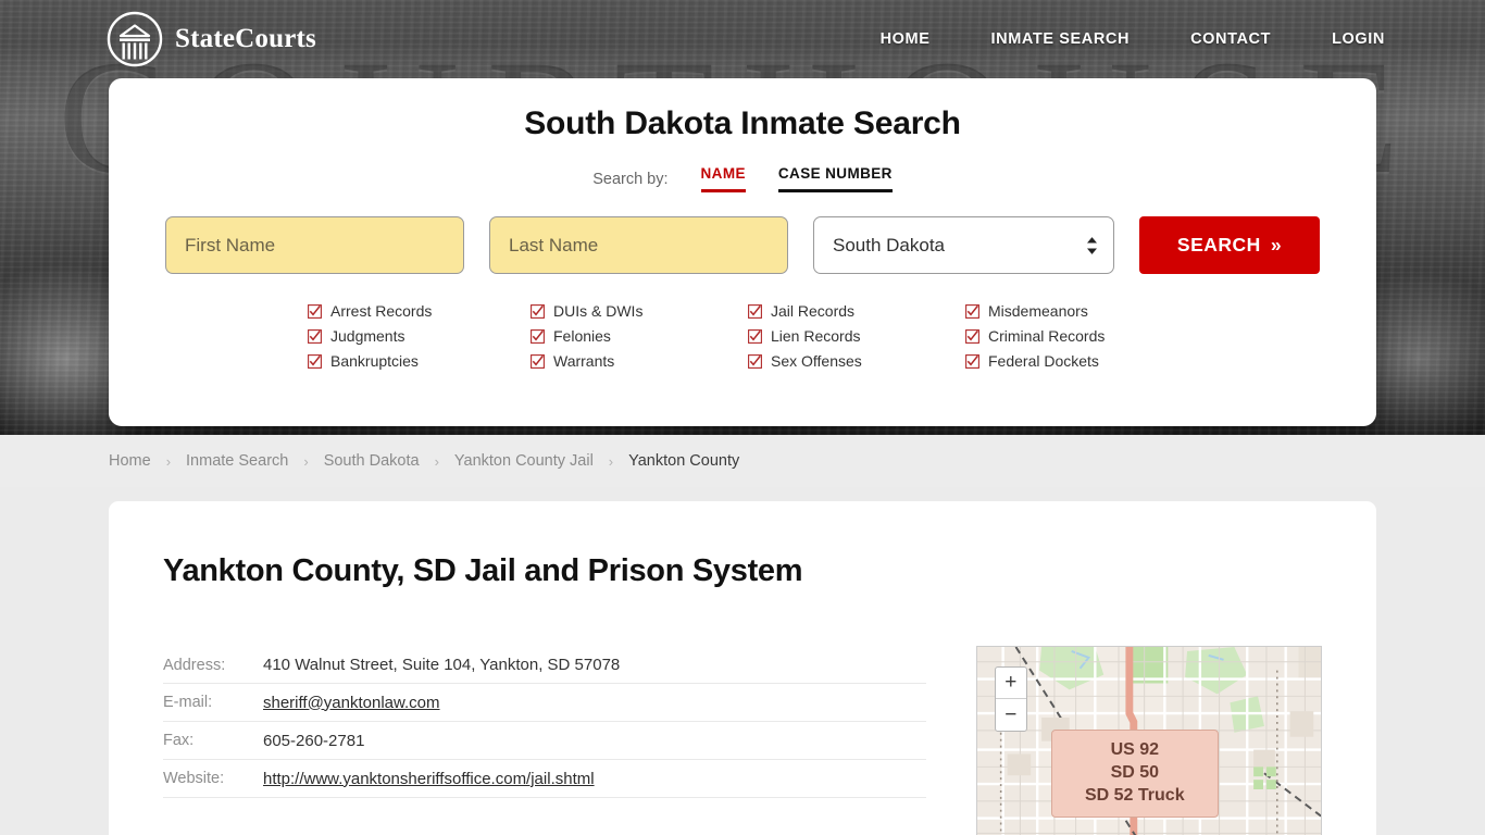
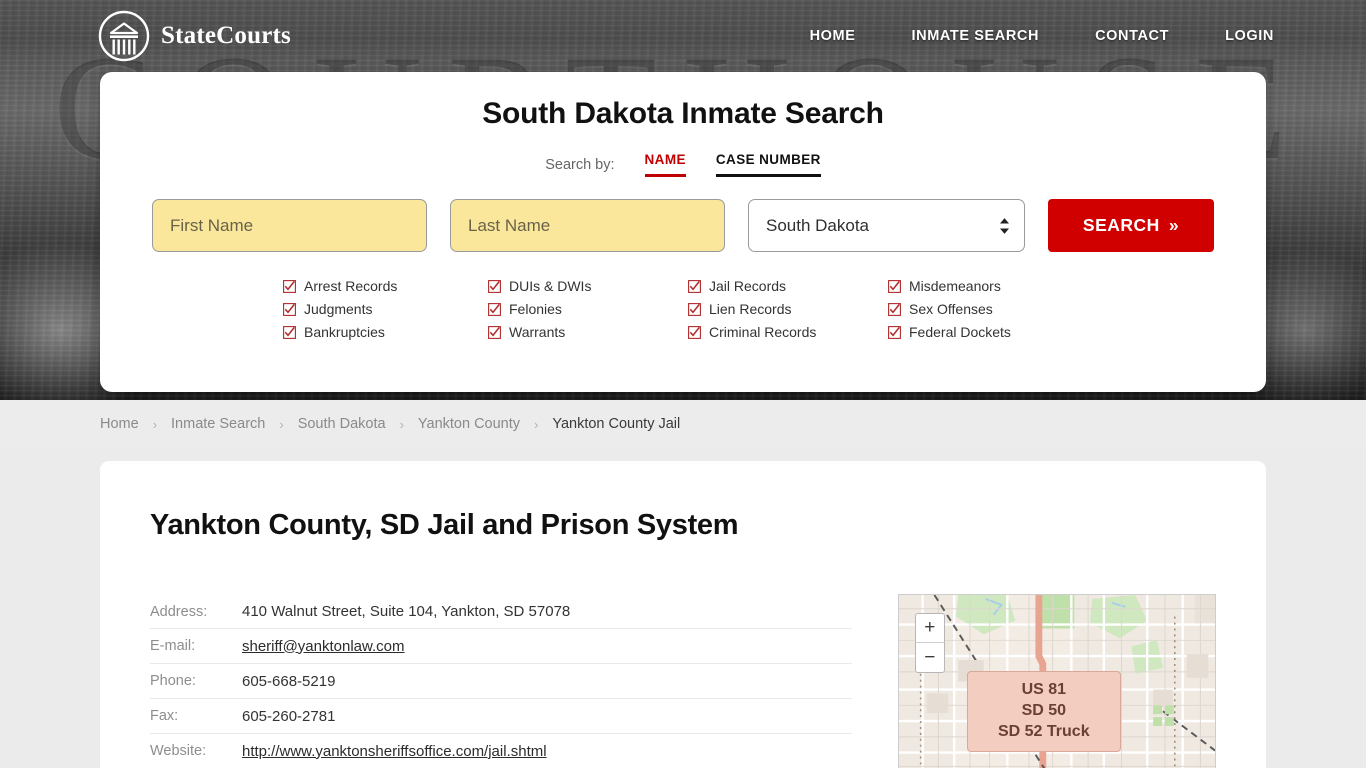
  StateCourts
  HOME
  INMATE SEARCH
  CONTACT
  LOGIN
  South Dakota Inmate Search
  Search by:
  NAME
  CASE NUMBER
  First Name
  Last Name
  South Dakota
  SEARCH
  »
  Arrest Records
  DUIs & DWIs
  Jail Records
  Misdemeanors
  Judgments
  Felonies
  Lien Records
- Criminal Records
+ Sex Offenses
  Bankruptcies
  Warrants
- Sex Offenses
+ Criminal Records
  Federal Dockets
  Home
  ›
  Inmate Search
  ›
  South Dakota
  ›
- Yankton County Jail
+ Yankton County
  ›
- Yankton County
+ Yankton County Jail
  Yankton County, SD Jail and Prison System
  Address:
  410 Walnut Street, Suite 104, Yankton, SD 57078
  E-mail:
  sheriff@yanktonlaw.com
+ Phone:
+ 605-668-5219
  Fax:
  605-260-2781
  Website:
  http://www.yanktonsheriffsoffice.com/jail.shtml
  +
  −
- US 92
+ US 81
  SD 50
  SD 52 Truck
